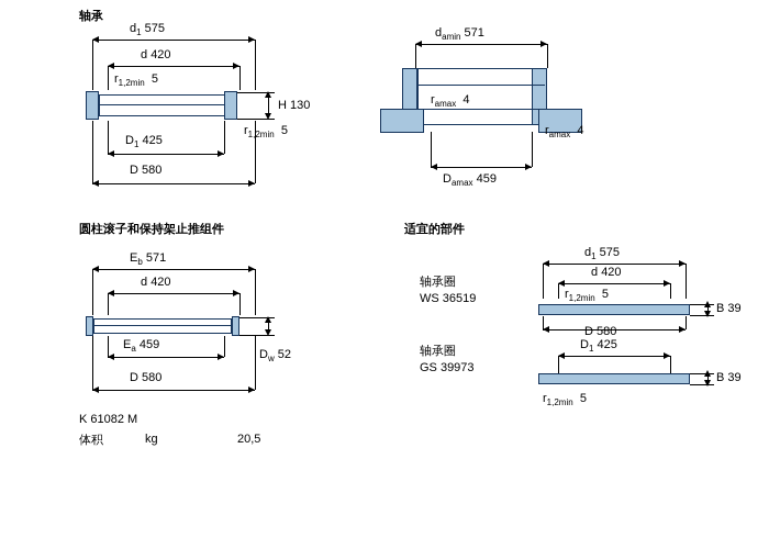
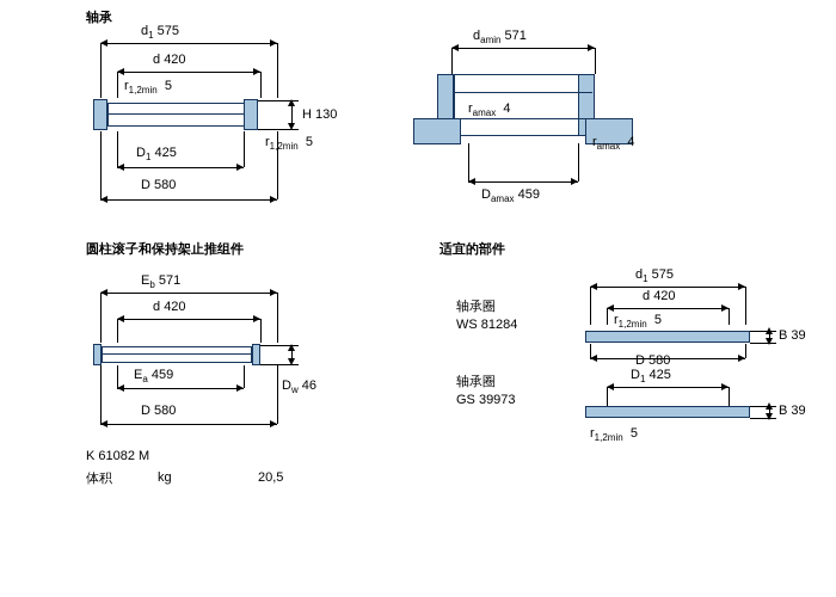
  轴承
  圆柱滚子和保持架止推组件
  适宜的部件
  d1 575
  d 420
  r1,2min 5
  H 130
  r12min 5
  D1 425
  D 580
  damin 571
  ramax 4
  ramax 4
  Damax 459
  Eb 571
  d 420
- Dw 52
+ Dw 46
  Ea 459
  D 580
  K 61082 M
  体积
  kg
  20,5
  轴承圈
- WS 36519
+ WS 81284
  d1 575
  d 420
  r1,2min 5
  B 39
  D 580
  轴承圈
  GS 39973
  D1 425
  B 39
  r1,2min 5
